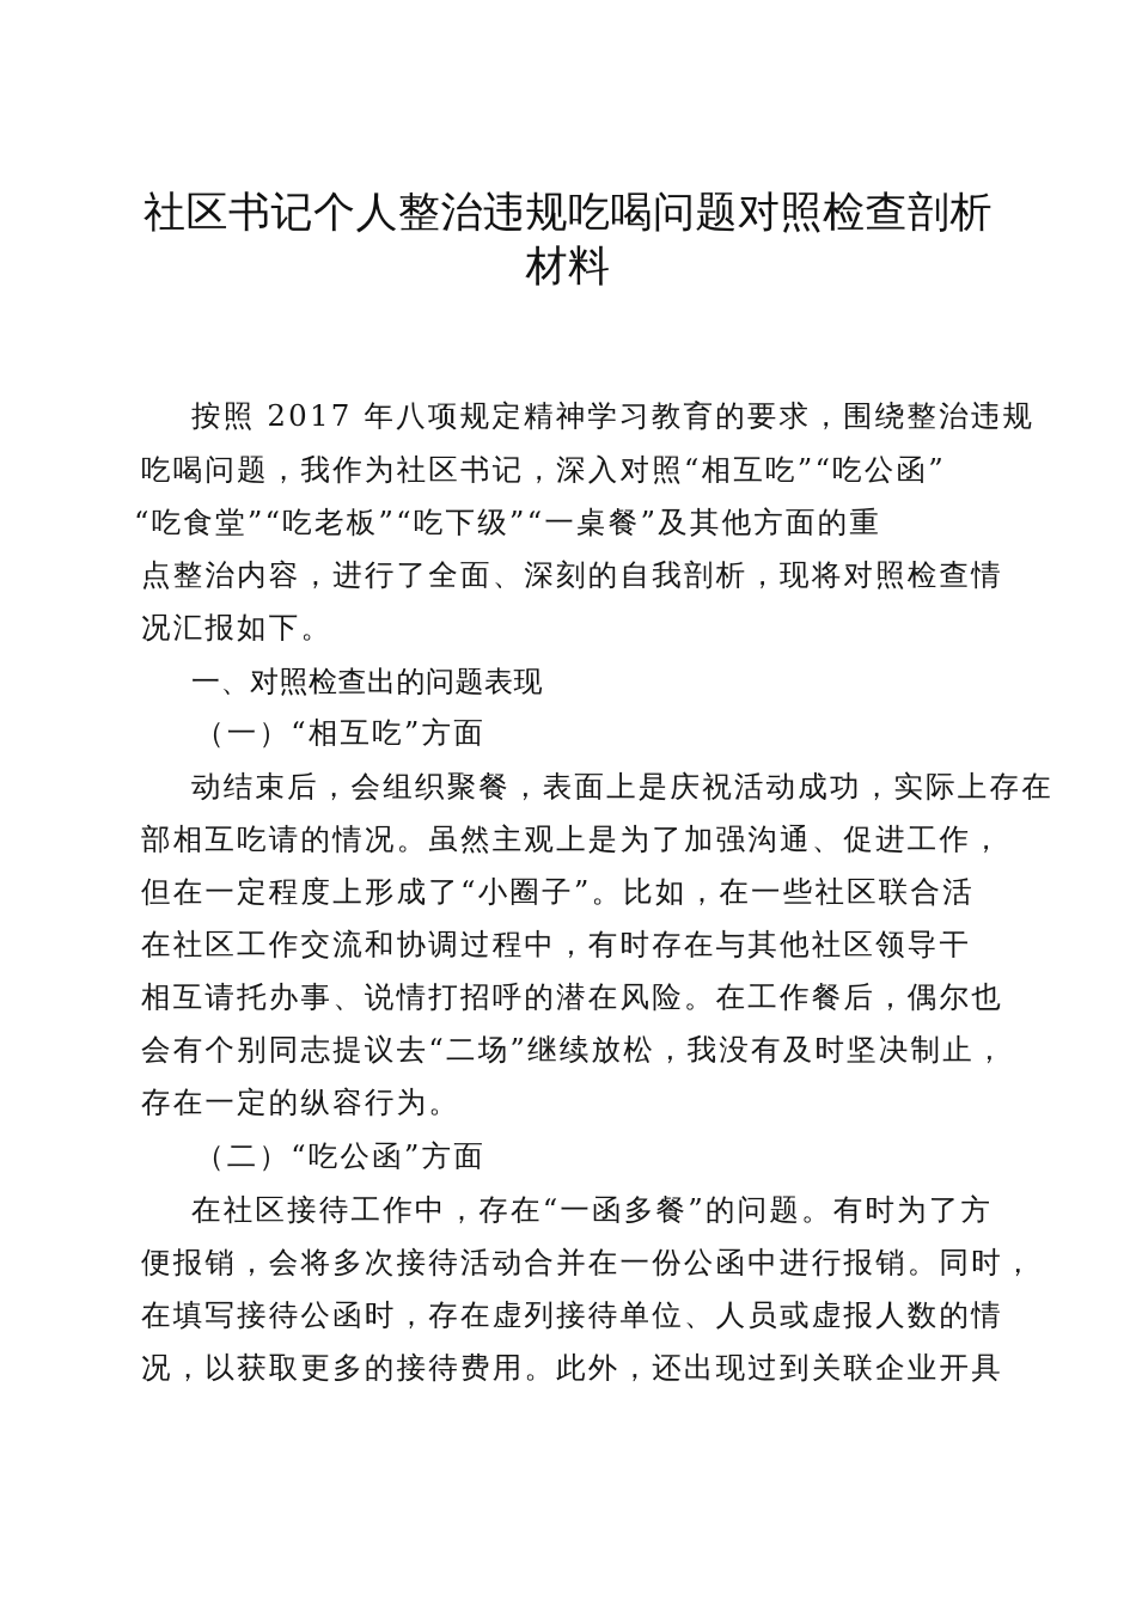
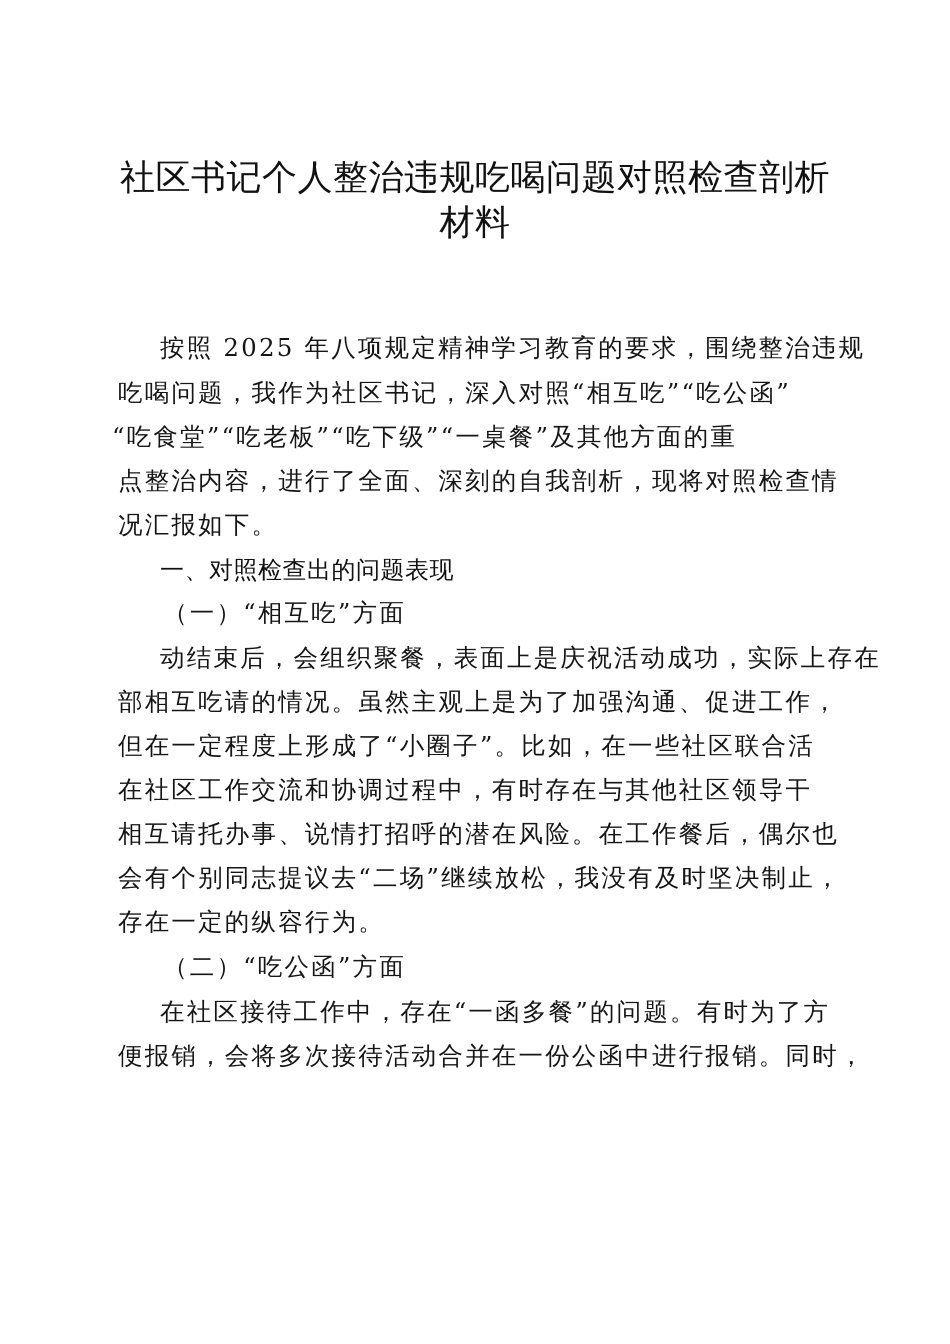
  社区书记个人整治违规吃喝问题对照检查剖析
  材料
- 按照 2017 年八项规定精神学习教育的要求，围绕整治违规
+ 按照 2025 年八项规定精神学习教育的要求，围绕整治违规
  吃喝问题，我作为社区书记，深入对照“相互吃”“吃公函”
  “吃食堂”“吃老板”“吃下级”“一桌餐”及其他方面的重
  点整治内容，进行了全面、深刻的自我剖析，现将对照检查情
  况汇报如下。
  一、对照检查出的问题表现
  （一）“相互吃”方面
  动结束后，会组织聚餐，表面上是庆祝活动成功，实际上存在
  部相互吃请的情况。虽然主观上是为了加强沟通、促进工作，
  但在一定程度上形成了“小圈子”。比如，在一些社区联合活
  在社区工作交流和协调过程中，有时存在与其他社区领导干
  相互请托办事、说情打招呼的潜在风险。在工作餐后，偶尔也
  会有个别同志提议去“二场”继续放松，我没有及时坚决制止，
  存在一定的纵容行为。
  （二）“吃公函”方面
  在社区接待工作中，存在“一函多餐”的问题。有时为了方
  便报销，会将多次接待活动合并在一份公函中进行报销。同时，
- 在填写接待公函时，存在虚列接待单位、人员或虚报人数的情
- 况，以获取更多的接待费用。此外，还出现过到关联企业开具
